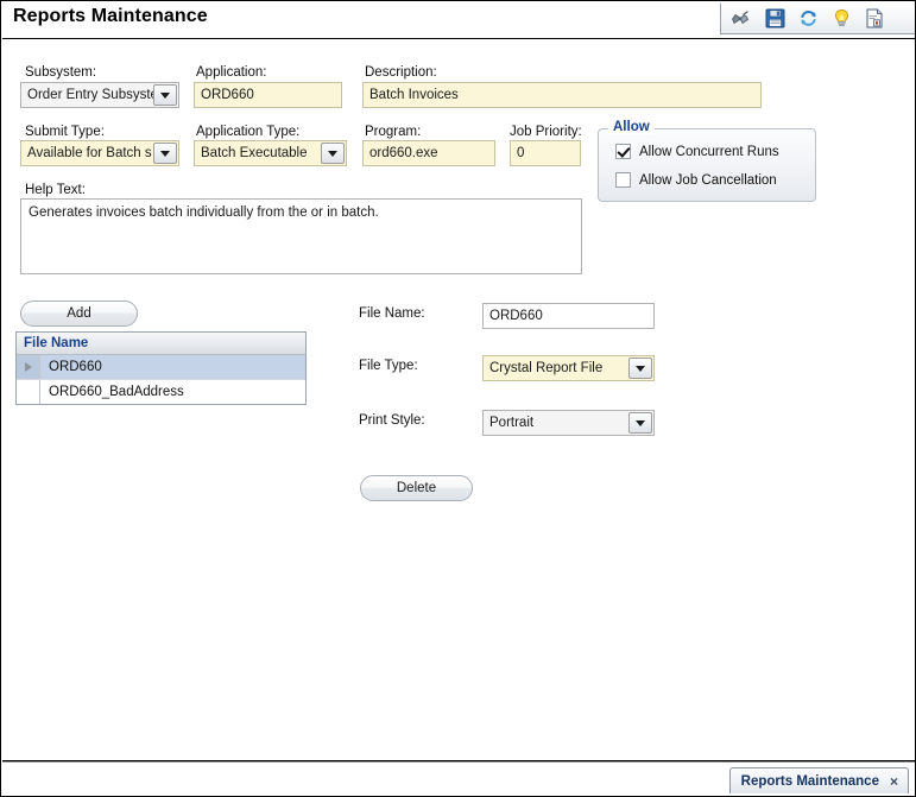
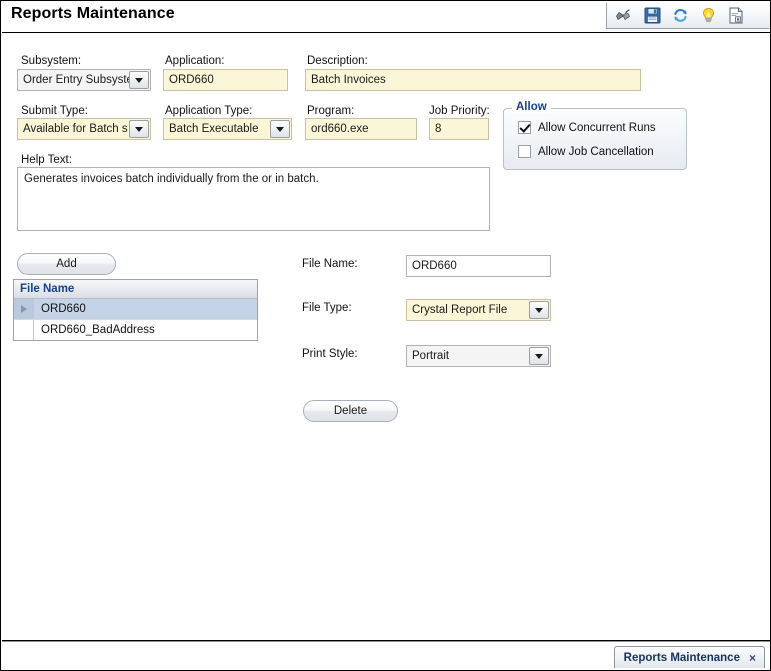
  Reports Maintenance
  Subsystem:
  Order Entry Subsyst
  Application:
  ORD660
  Description:
  Batch Invoices
  Submit Type:
  Available for Batch s
  Application Type:
  Batch Executable
  Program:
  ord660.exe
  Job Priority:
- 0
+ 8
  Allow
  Allow Concurrent Runs
  Allow Job Cancellation
  Help Text:
  Generates invoices batch individually from the or in batch.
  Add
  File Name
  ORD660
  ORD660_BadAddress
  File Name:
  ORD660
  File Type:
  Crystal Report File
  Print Style:
  Portrait
  Delete
  Reports Maintenance
  ×
